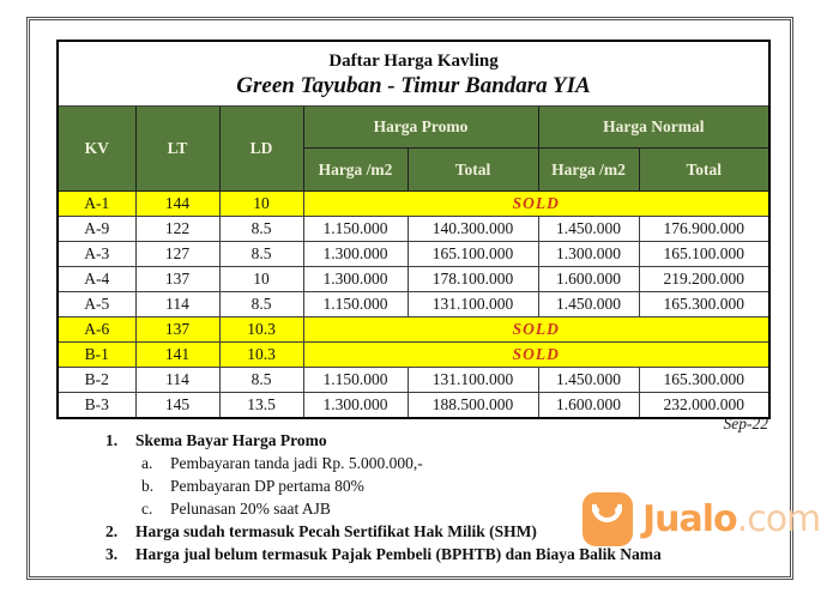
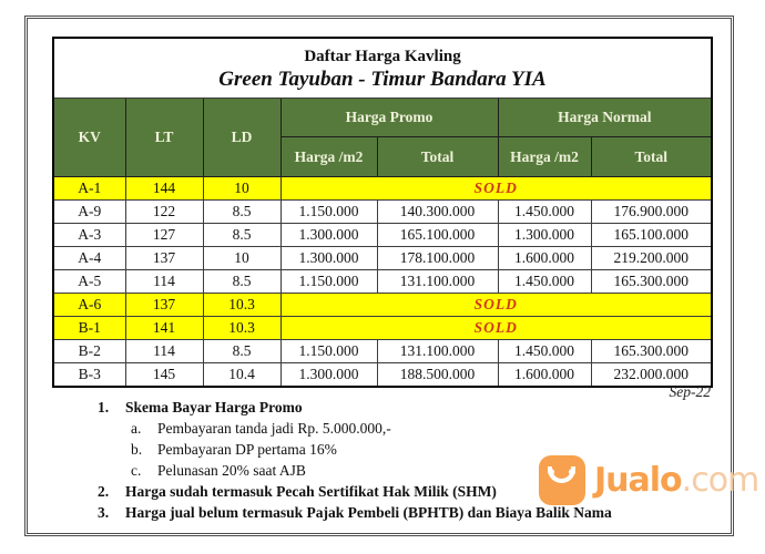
  Daftar Harga Kavling Green Tayuban - Timur Bandara YIA
  KV	LT	LD	Harga Promo	Harga Normal
  Harga /m2	Total	Harga /m2	Total
  A-1	144	10	SOLD
  A-9	122	8.5	1.150.000	140.300.000	1.450.000	176.900.000
  A-3	127	8.5	1.300.000	165.100.000	1.300.000	165.100.000
  A-4	137	10	1.300.000	178.100.000	1.600.000	219.200.000
  A-5	114	8.5	1.150.000	131.100.000	1.450.000	165.300.000
  A-6	137	10.3	SOLD
  B-1	141	10.3	SOLD
  B-2	114	8.5	1.150.000	131.100.000	1.450.000	165.300.000
- B-3	145	13.5	1.300.000	188.500.000	1.600.000	232.000.000
+ B-3	145	10.4	1.300.000	188.500.000	1.600.000	232.000.000
  Sep-22
  1.
  Skema Bayar Harga Promo
  a.
  Pembayaran tanda jadi Rp. 5.000.000,-
  b.
- Pembayaran DP pertama 80%
+ Pembayaran DP pertama 16%
  c.
  Pelunasan 20% saat AJB
  2.
  Harga sudah termasuk Pecah Sertifikat Hak Milik (SHM)
  3.
  Harga jual belum termasuk Pajak Pembeli (BPHTB) dan Biaya Balik Nama
  Jualo.com
